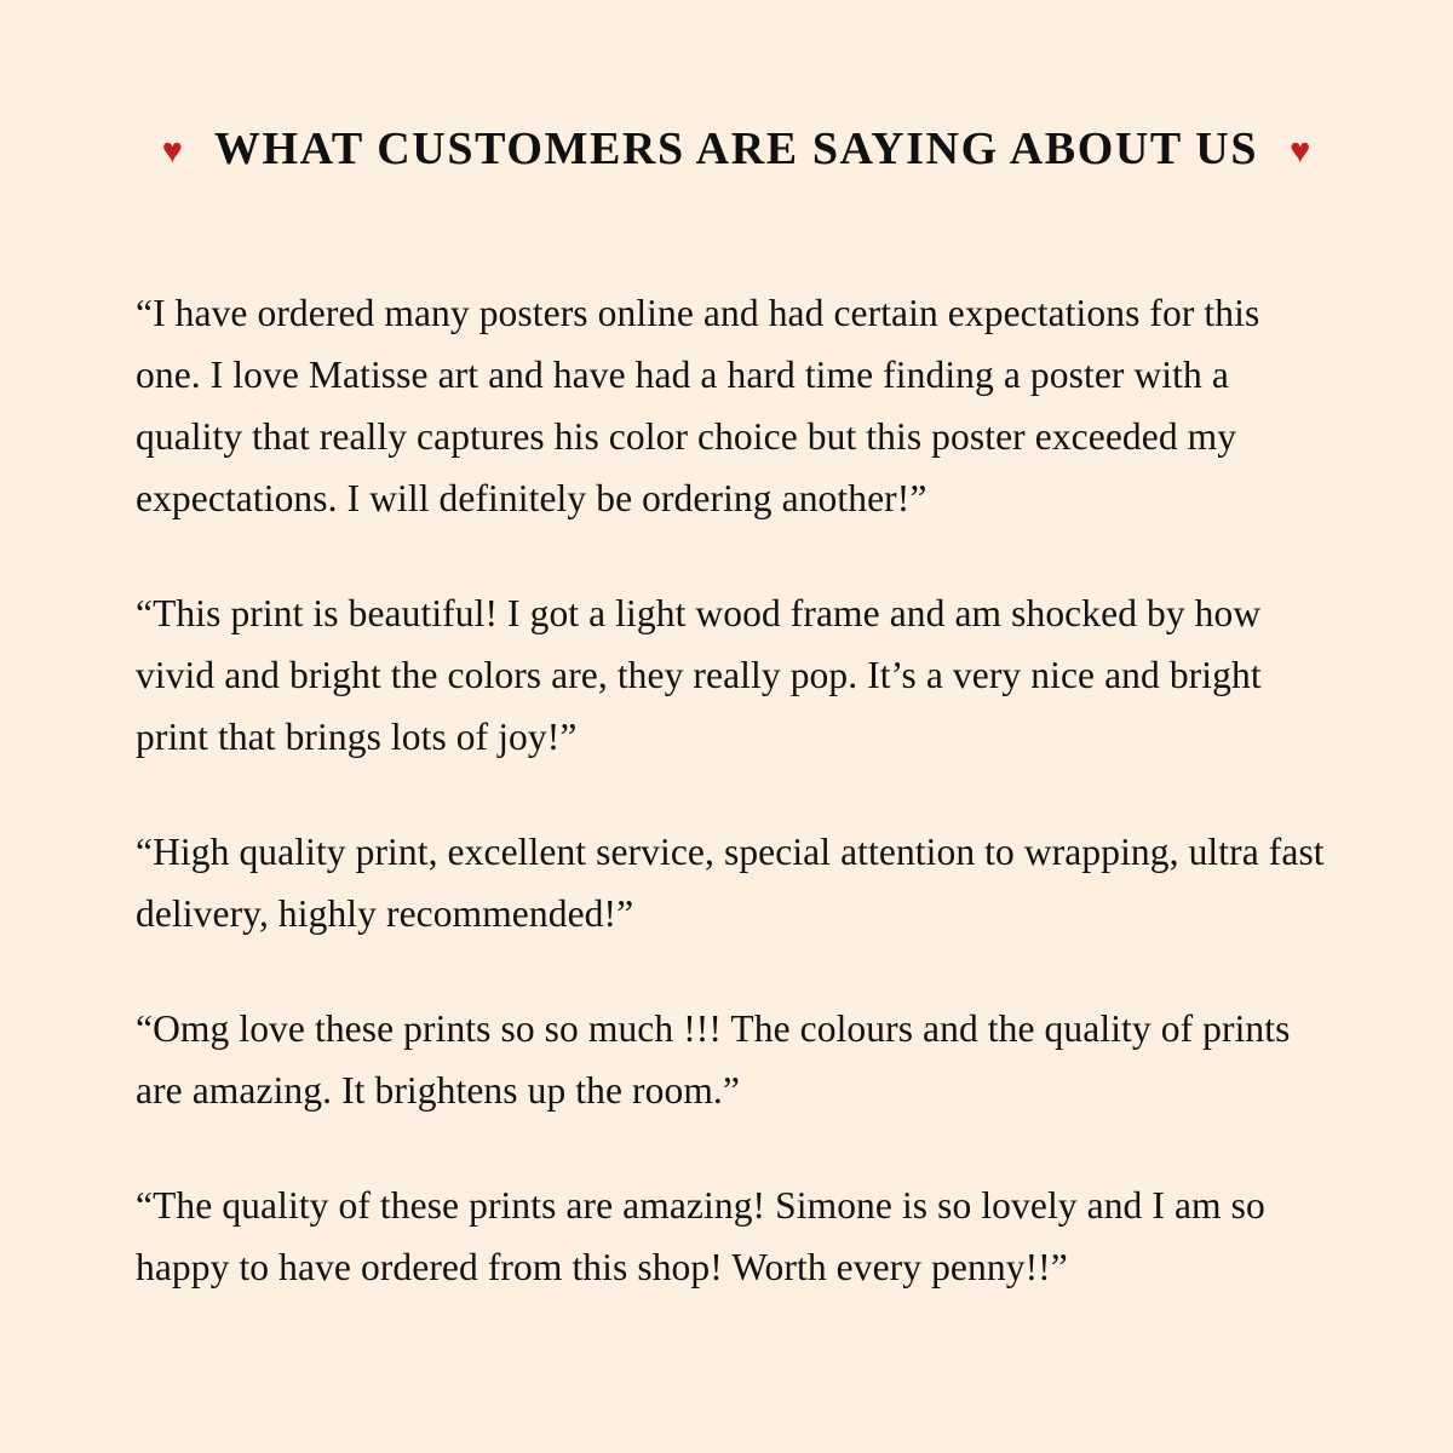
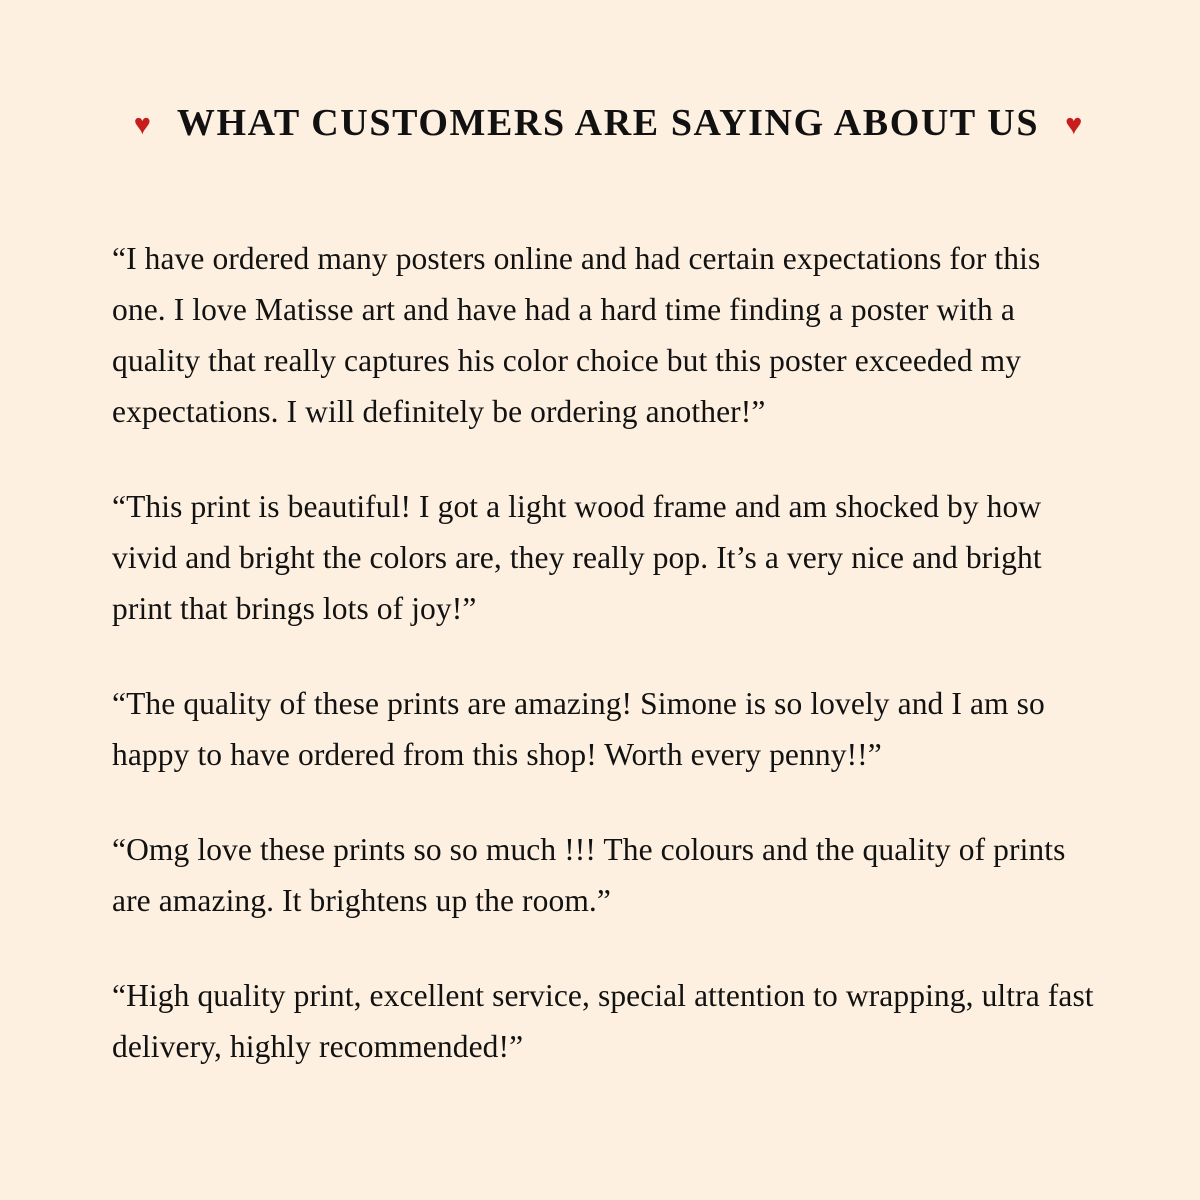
  ♥
  WHAT CUSTOMERS ARE SAYING ABOUT US
  ♥
  “I have ordered many posters online and had certain expectations for this one. I love Matisse art and have had a hard time finding a poster with a quality that really captures his color choice but this poster exceeded my expectations. I will definitely be ordering another!”
  “This print is beautiful! I got a light wood frame and am shocked by how vivid and bright the colors are, they really pop. It’s a very nice and bright print that brings lots of joy!”
- “High quality print, excellent service, special attention to wrapping, ultra fast delivery, highly recommended!”
+ “The quality of these prints are amazing! Simone is so lovely and I am so happy to have ordered from this shop! Worth every penny!!”
  “Omg love these prints so so much !!! The colours and the quality of prints are amazing. It brightens up the room.”
- “The quality of these prints are amazing! Simone is so lovely and I am so happy to have ordered from this shop! Worth every penny!!”
+ “High quality print, excellent service, special attention to wrapping, ultra fast delivery, highly recommended!”
